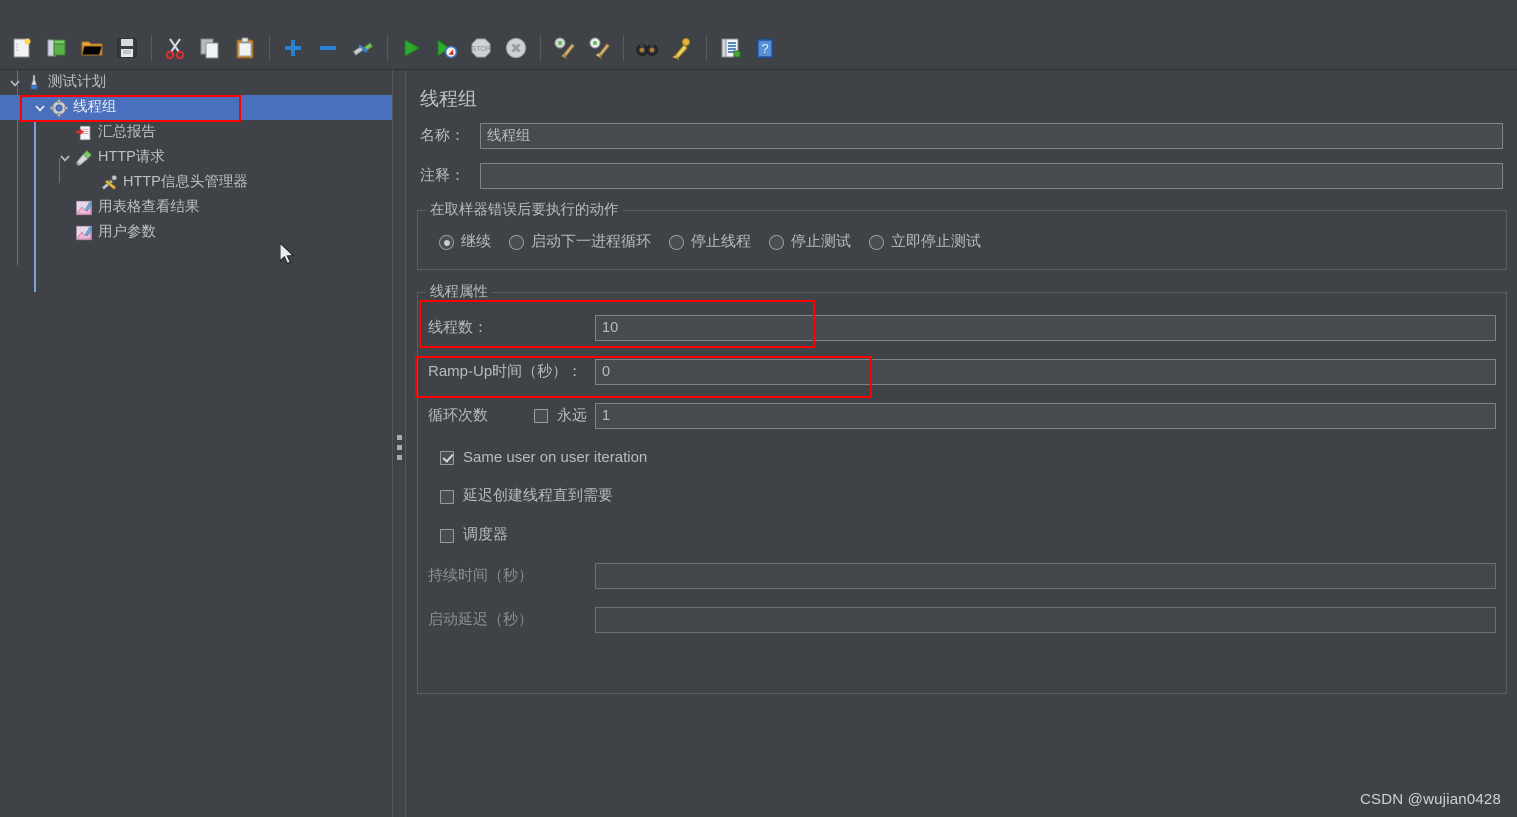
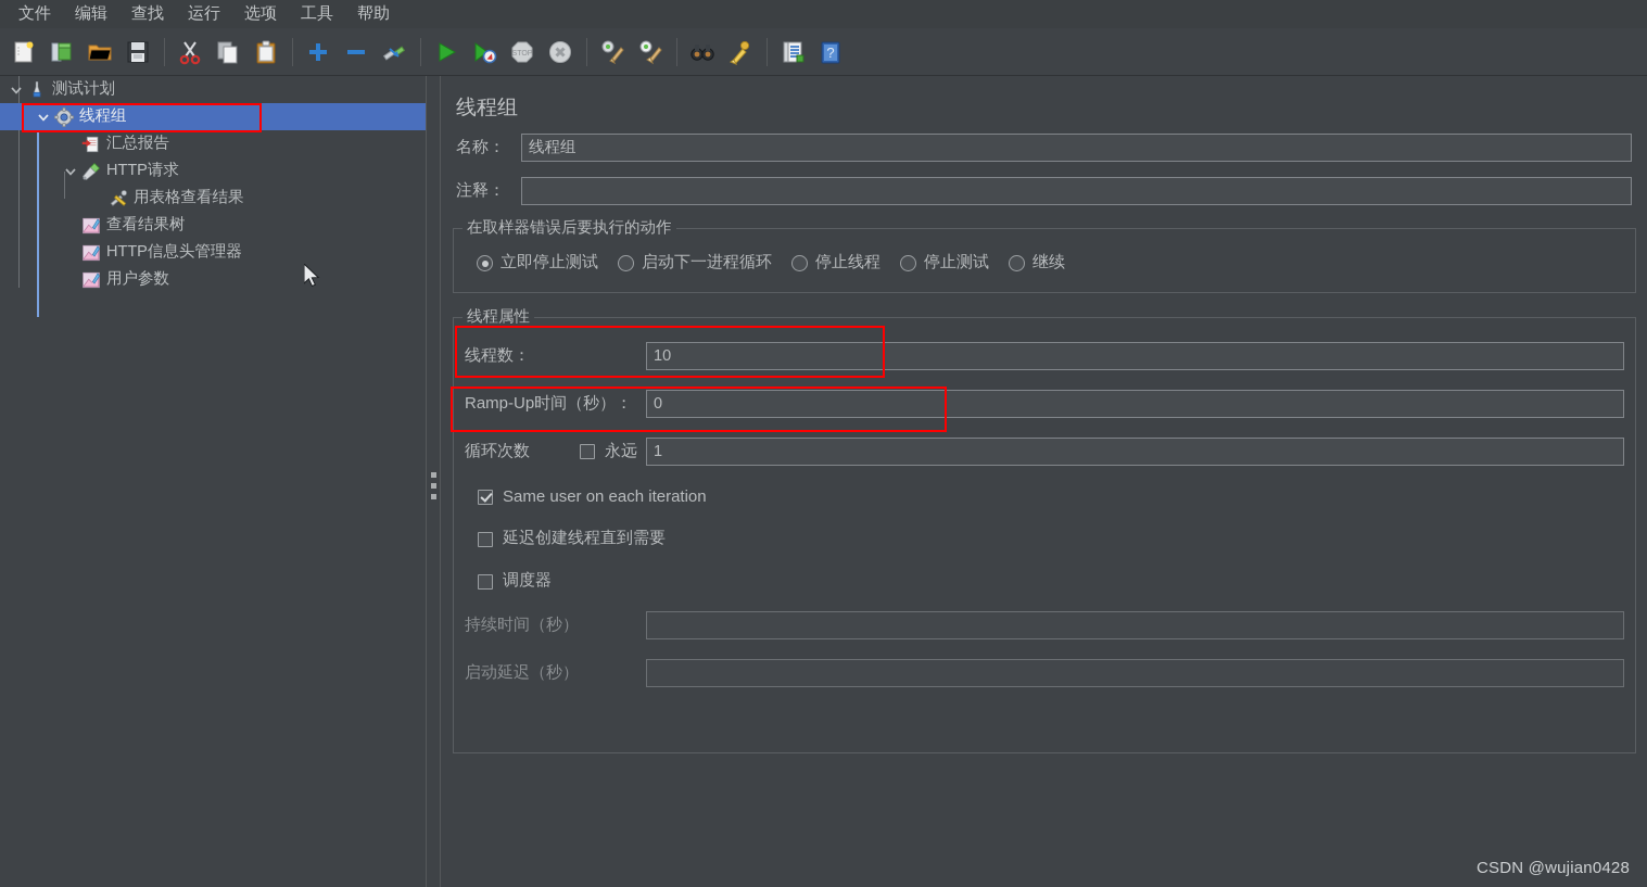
+ 文件
+ 编辑
+ 查找
+ 运行
+ 选项
+ 工具
+ 帮助
  ?
  测试计划
  线程组
  汇总报告
  HTTP请求
- HTTP信息头管理器
+ 用表格查看结果
+ 查看结果树
- 用表格查看结果
+ HTTP信息头管理器
  用户参数
  线程组
  名称：
  线程组
  注释：
  在取样器错误后要执行的动作
- 继续
+ 立即停止测试
  启动下一进程循环
  停止线程
  停止测试
- 立即停止测试
+ 继续
  线程属性
  线程数：
  10
  Ramp-Up时间（秒）：
  0
  循环次数
  永远
  1
- Same user on user iteration
+ Same user on each iteration
  延迟创建线程直到需要
  调度器
  持续时间（秒）
  启动延迟（秒）
  CSDN @wujian0428
